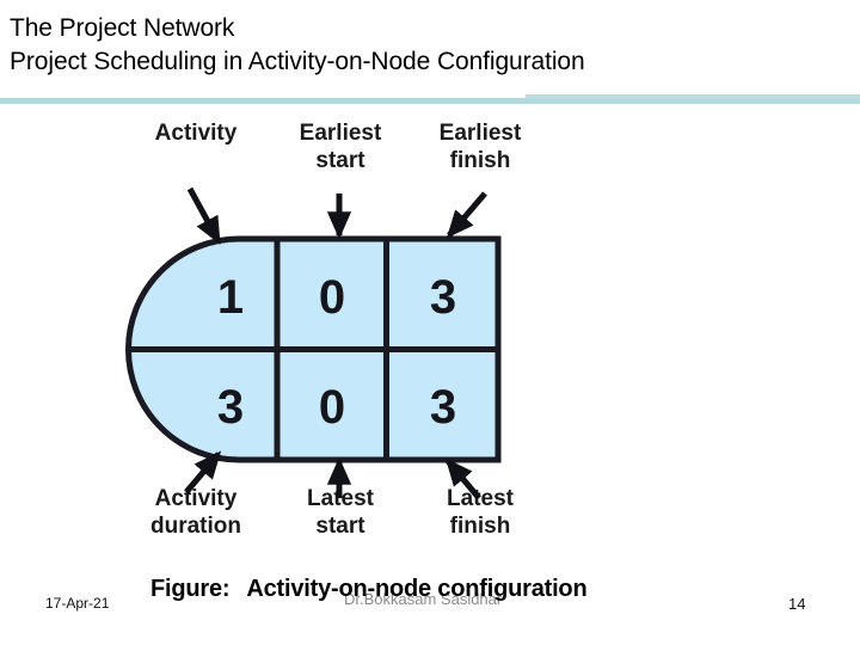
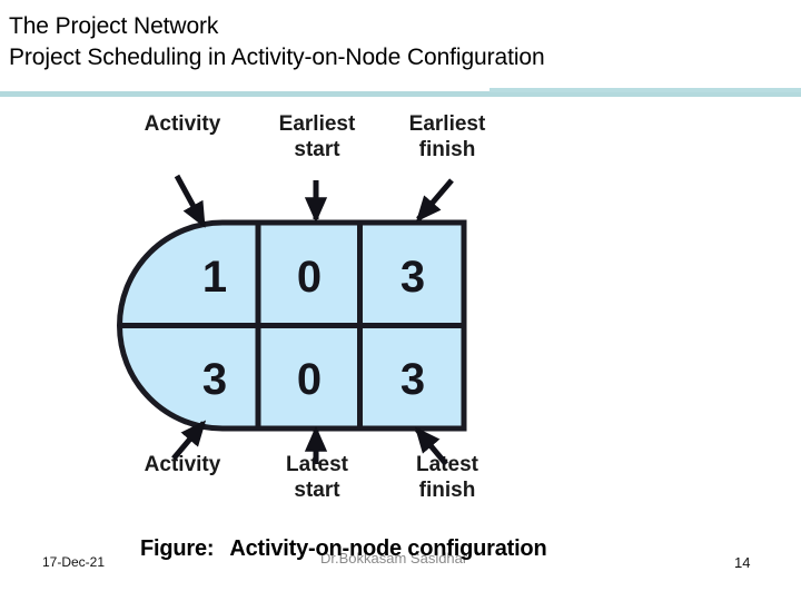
  The Project Network
  Project Scheduling in Activity-on-Node Configuration
  Activity
  Earliest
  start
  Earliest
  finish
  Activity
- duration
  Latest
  start
  Laest
  finish
  1
  0
  3
  3
  0
  3
- 17-Apr-21
+ 17-Dec-21
  Dr.Bokkasam Sasidhar
  Figure: Activity-on-node configuration
  14
